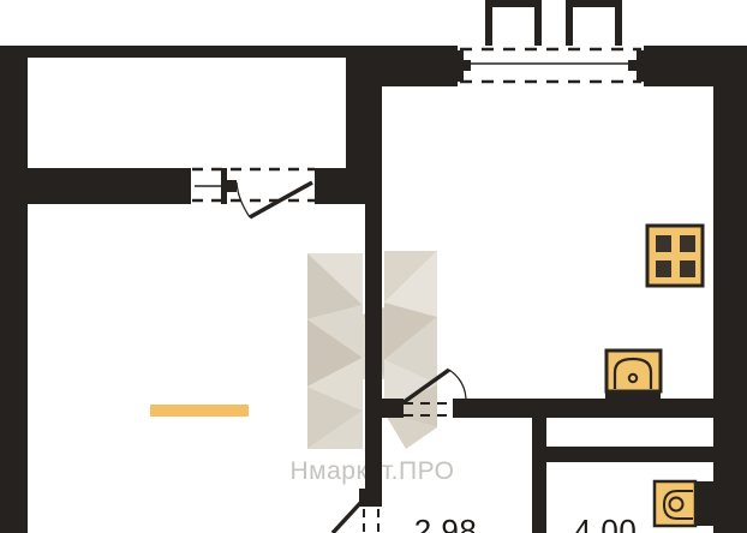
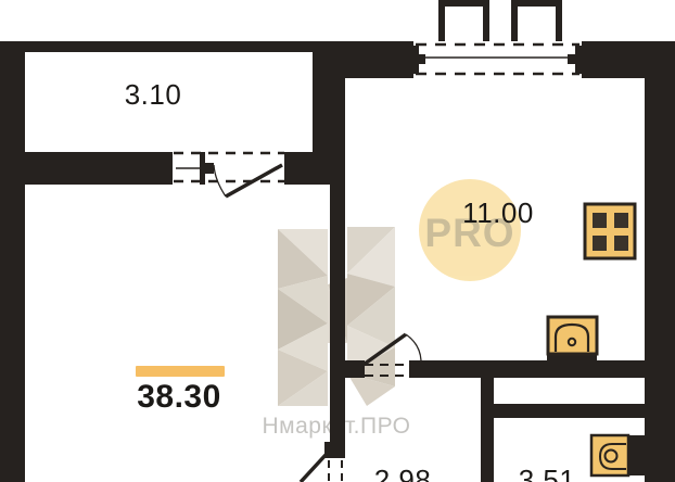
  Нмаркт.ПРО
+ PRO
+ 3.10
+ 11.00
+ 38.30
  2.98
- 4.00
+ 3.51
